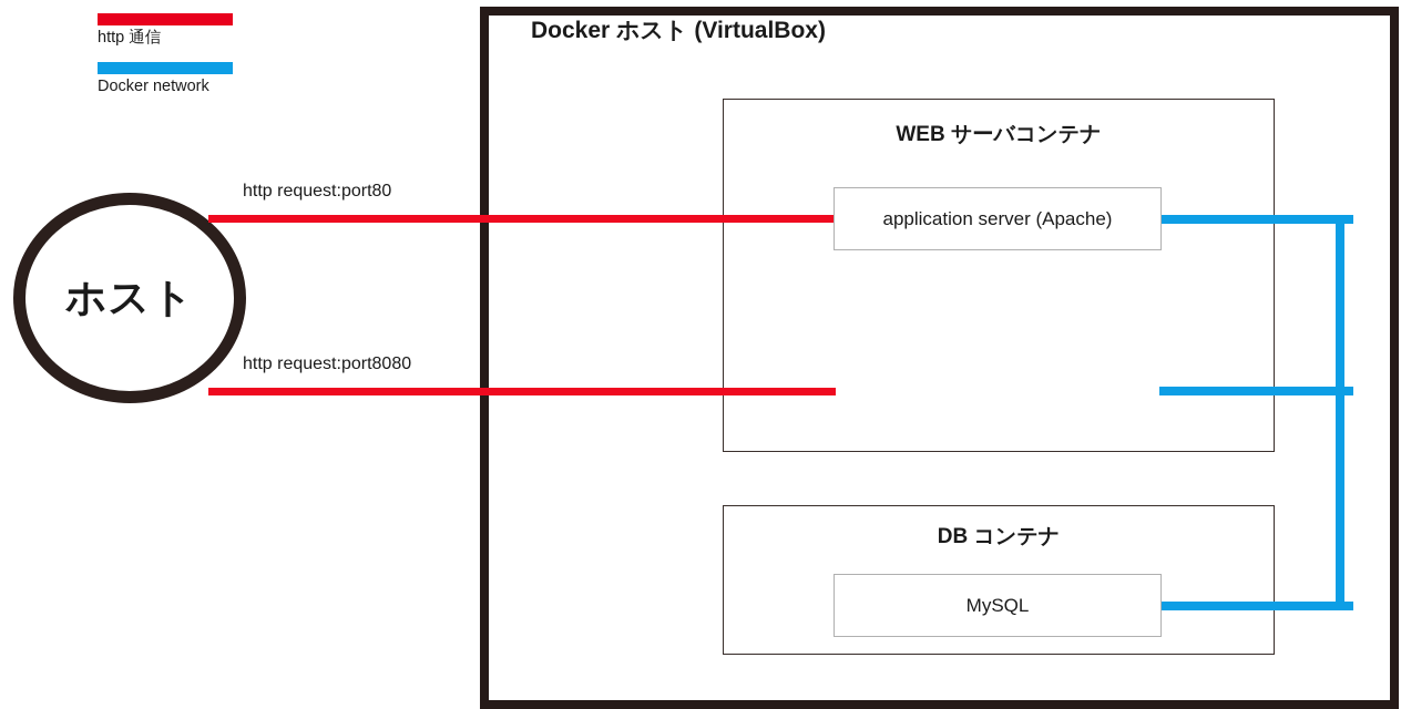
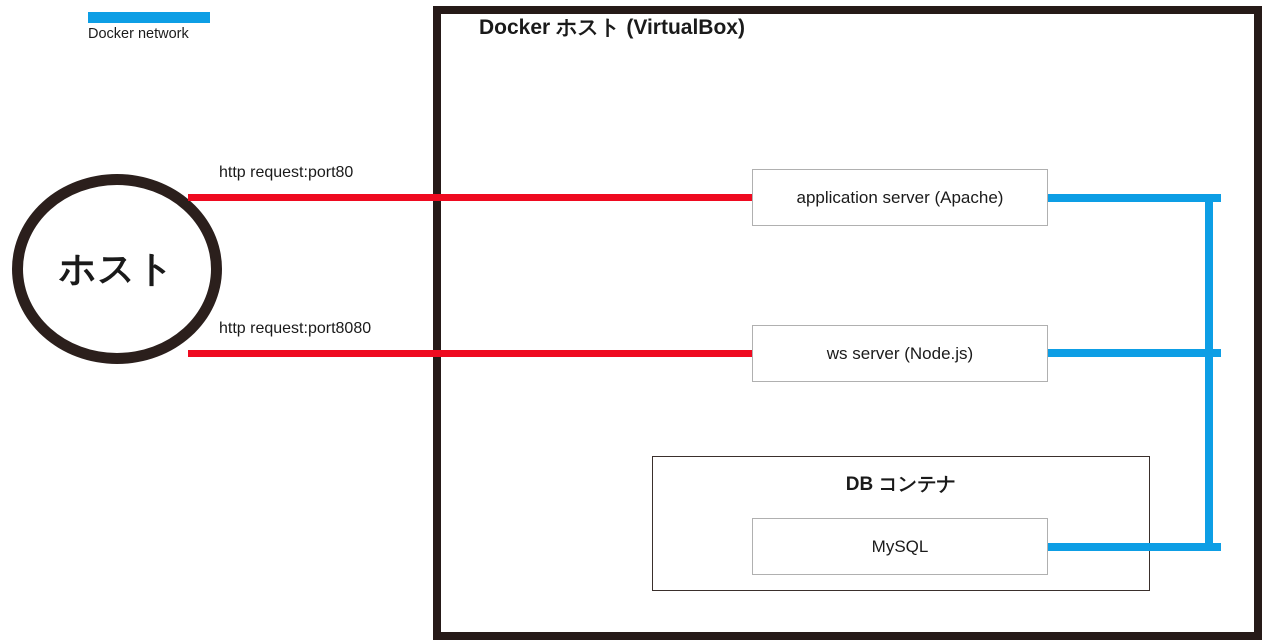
- http 通信
  Docker network
  ホスト
  http request:port80
  http request:port8080
  Docker ホスト (VirtualBox)
- WEB サーバコンテナ
  DB コンテナ
  application server (Apache)
+ ws server (Node.js)
  MySQL
